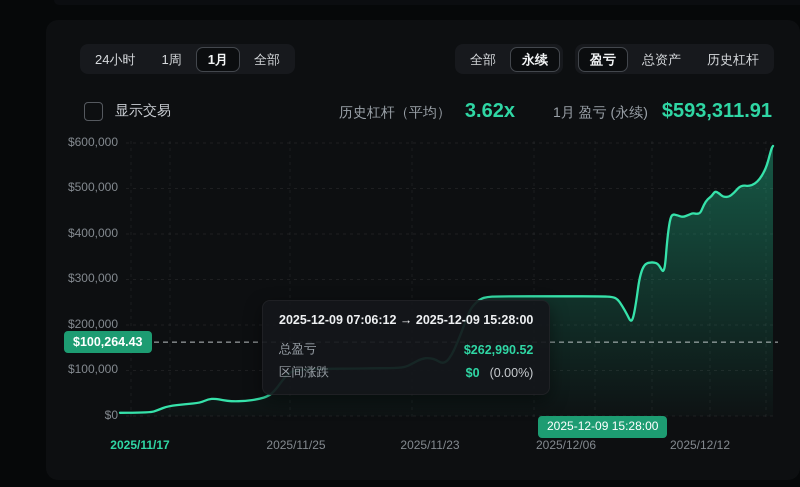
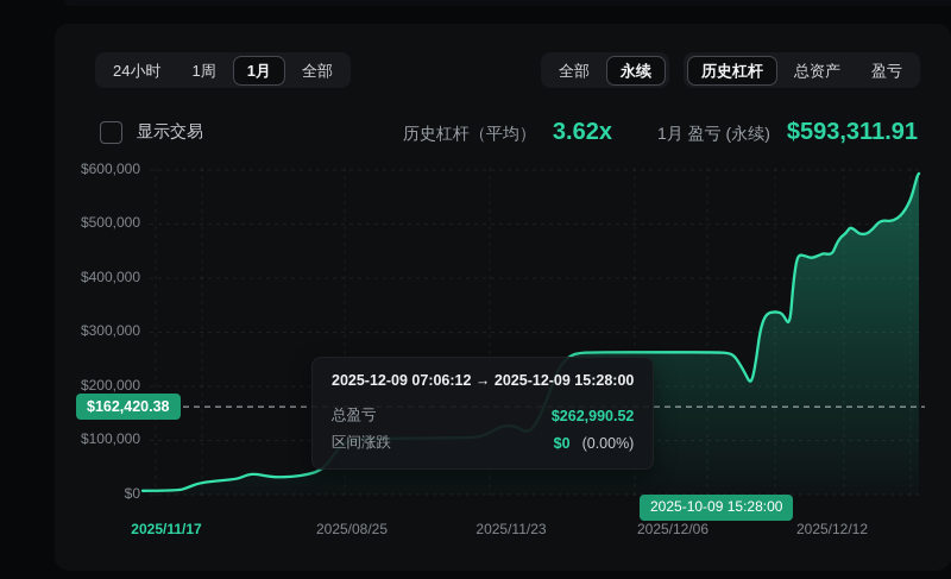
  24小时
  1周
  1月
  全部
  全部
  永续
- 盈亏
+ 历史杠杆
  总资产
- 历史杠杆
+ 盈亏
  显示交易
  历史杠杆（平均）
  3.62x
  1月 盈亏 (永续)
  $593,311.91
  $600,000
  $500,000
  $400,000
  $300,000
  $200,000
  $100,000
  $0
  2025/11/17
- 2025/11/25
+ 2025/08/25
  2025/11/23
  2025/12/06
  2025/12/12
- $100,264.43
+ $162,420.38
- 2025-12-09 15:28:00
+ 2025-10-09 15:28:00
  2025-12-09 07:06:12 → 2025-12-09 15:28:00
  总盈亏
  $262,990.52
  区间涨跌
  $0
  (0.00%)
